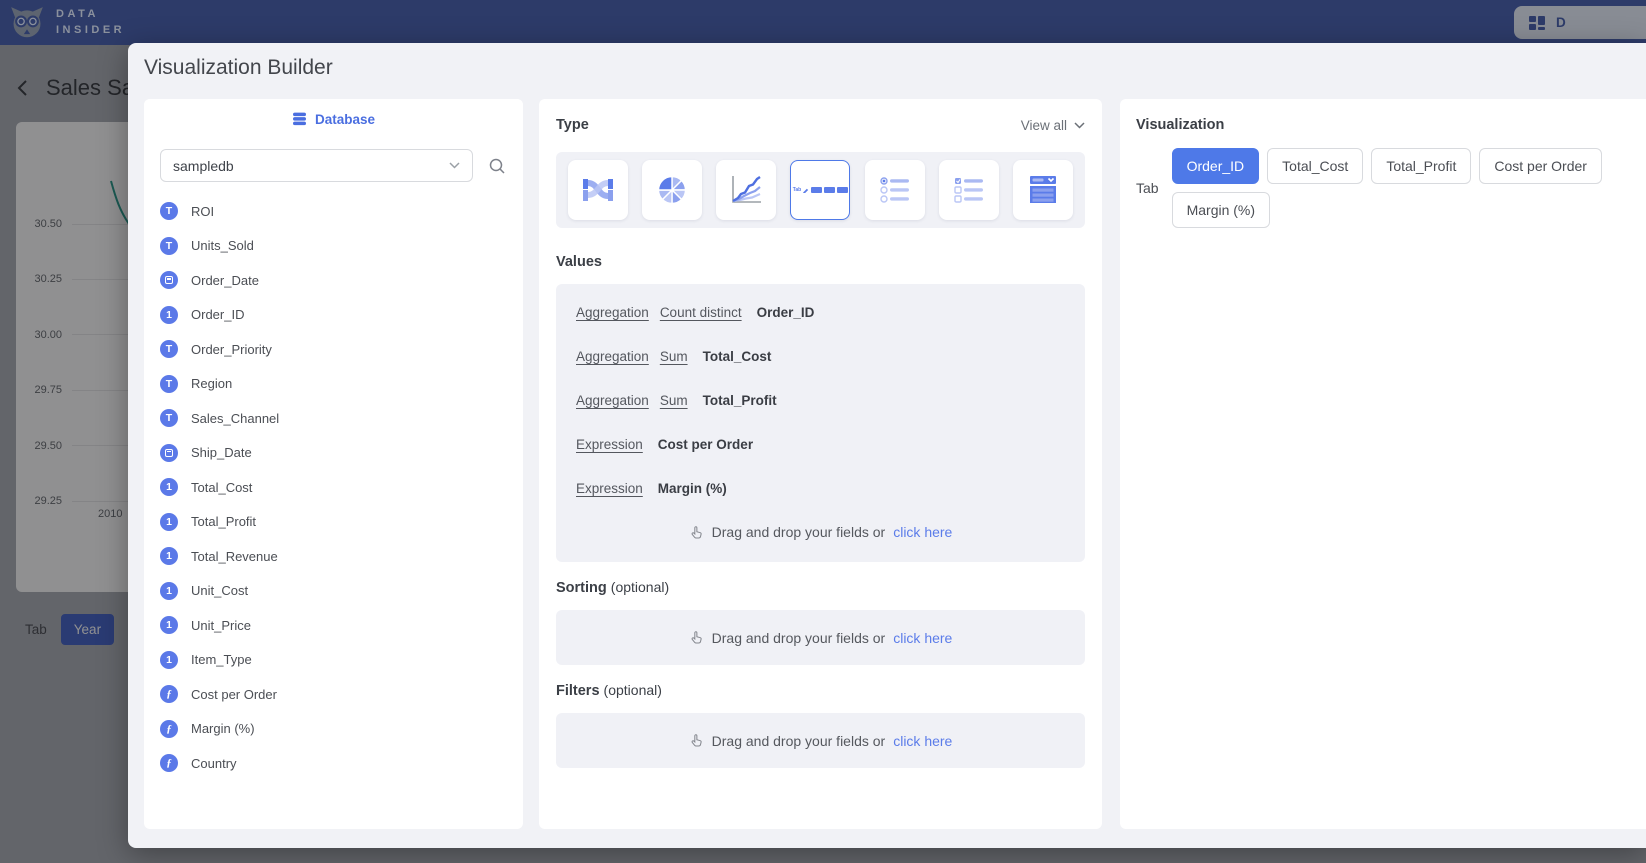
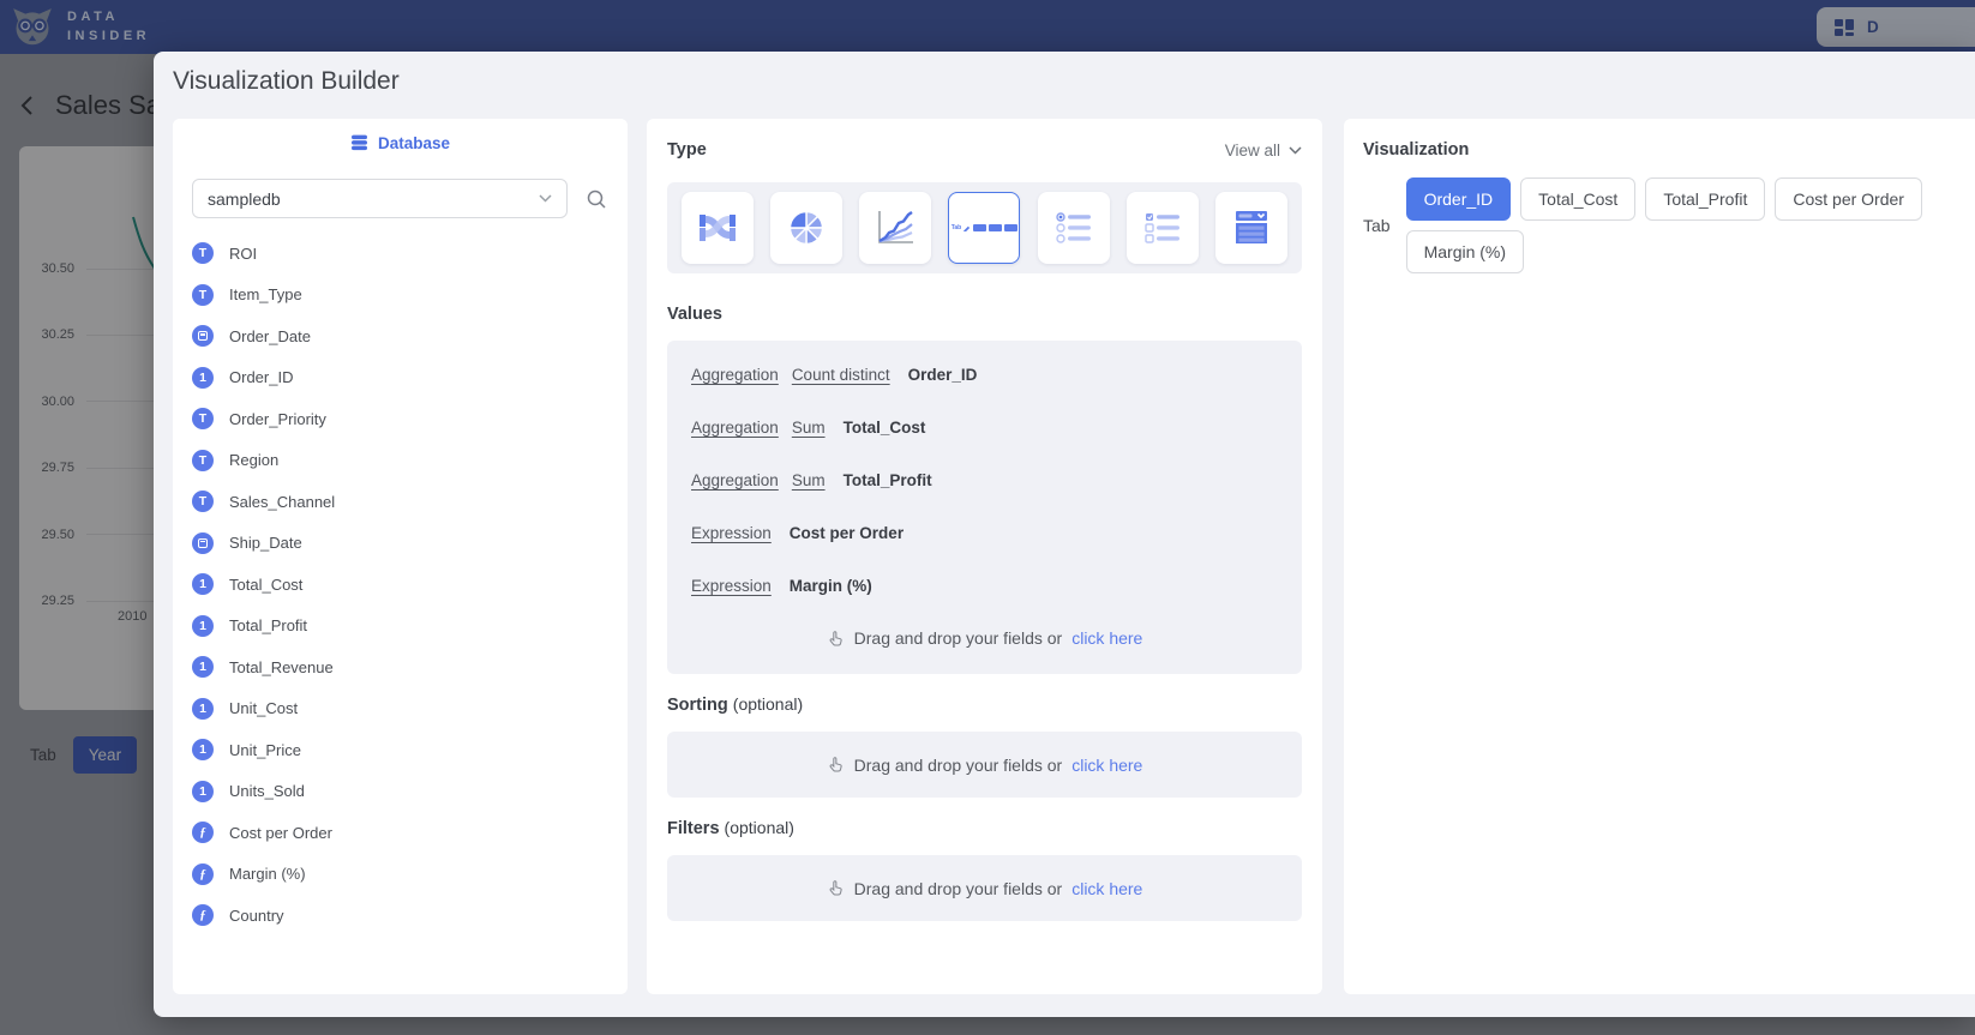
  DATA
  INSIDER
  D
  Sales S
  30.50
  30.25
  30.00
  29.75
  29.50
  29.25
  2010
  Tab
  Year
  Visualization Builder
  Database
  sampledb
  T
  ROI
  T
- Units_Sold
+ Item_Type
  Order_Date
  1
  Order_ID
  T
  Order_Priority
  T
  Region
  T
  Sales_Channel
  Ship_Date
  1
  Total_Cost
  1
  Total_Profit
  1
  Total_Revenue
  1
  Unit_Cost
  1
  Unit_Price
  1
- Item_Type
+ Units_Sold
  ƒ
  Cost per Order
  ƒ
  Margin (%)
  ƒ
  Country
  Type
  View all
  Values
  Aggregation
  Count distinct
  Order_ID
  Aggregation
  Sum
  Total_Cost
  Aggregation
  Sum
  Total_Profit
  Expression
  Cost per Order
  Expression
  Margin (%)
  Drag and drop your fields or
  click here
  Sorting (optional)
  Drag and drop your fields or
  click here
  Filters (optional)
  Drag and drop your fields or
  click here
  Visualization
  Tab
  Order_ID
  Total_Cost
  Total_Profit
  Cost per Order
  Margin (%)
